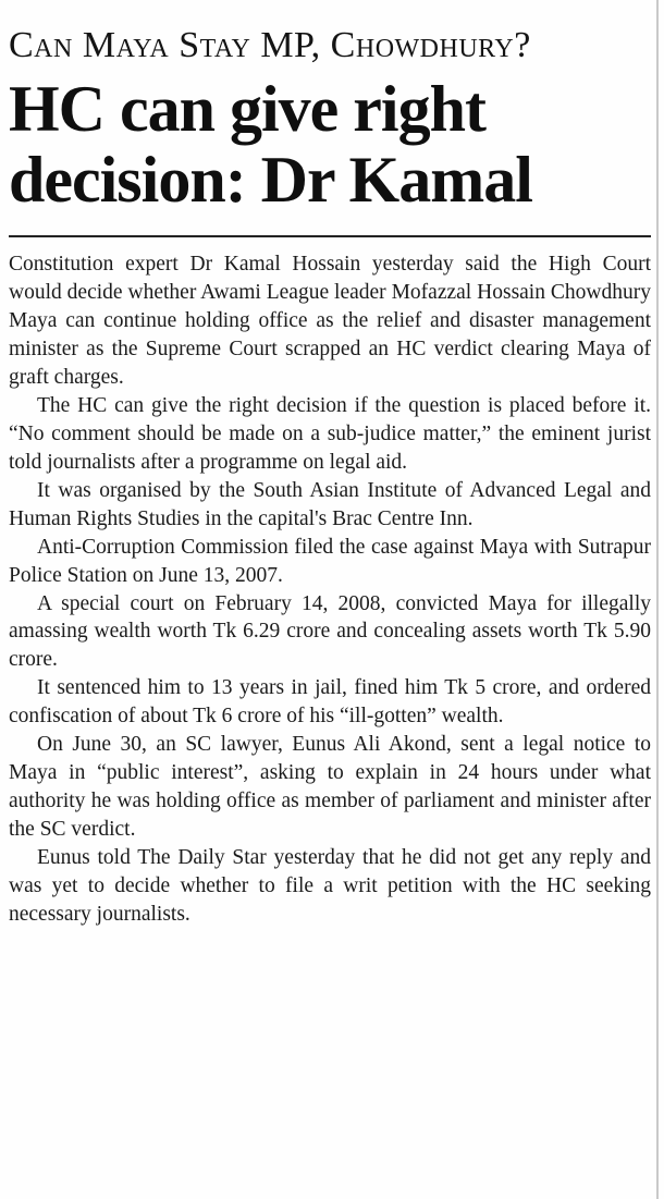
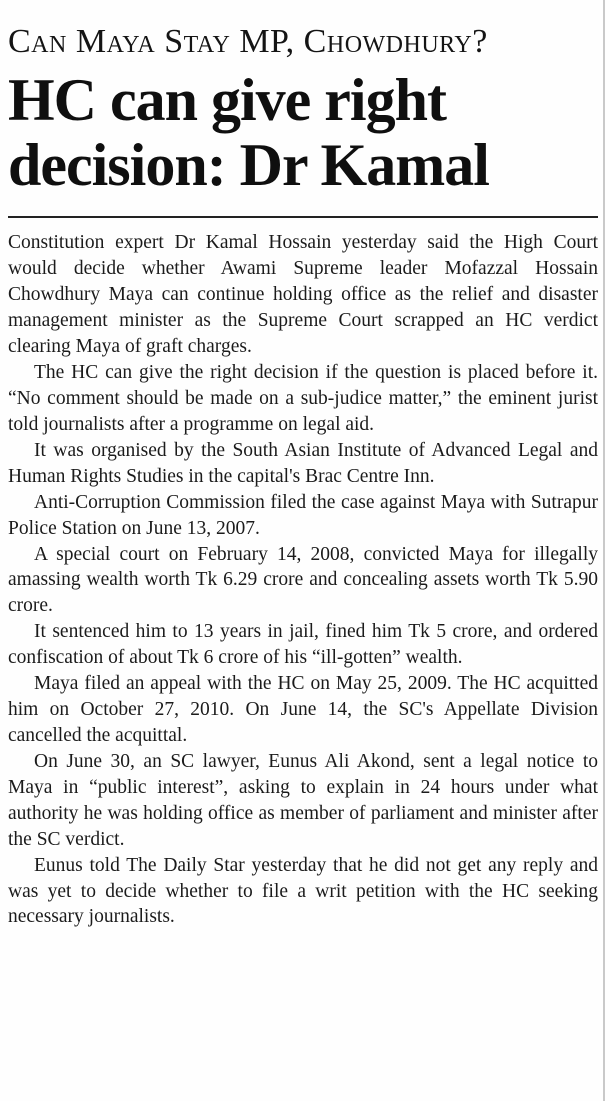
  Can Maya Stay MP, Chowdhury?
  HC can give right decision: Dr Kamal
- Constitution expert Dr Kamal Hossain yesterday said the High Court would decide whether Awami League leader Mofazzal Hossain Chowdhury Maya can continue holding office as the relief and disaster management minister as the Supreme Court scrapped an HC verdict clearing Maya of graft charges.
+ Constitution expert Dr Kamal Hossain yesterday said the High Court would decide whether Awami Supreme leader Mofazzal Hossain Chowdhury Maya can continue holding office as the relief and disaster management minister as the Supreme Court scrapped an HC verdict clearing Maya of graft charges.
  The HC can give the right decision if the question is placed before it. “No comment should be made on a sub-judice matter,” the eminent jurist told journalists after a programme on legal aid.
  It was organised by the South Asian Institute of Advanced Legal and Human Rights Studies in the capital's Brac Centre Inn.
  Anti-Corruption Commission filed the case against Maya with Sutrapur Police Station on June 13, 2007.
  A special court on February 14, 2008, convicted Maya for illegally amassing wealth worth Tk 6.29 crore and concealing assets worth Tk 5.90 crore.
  It sentenced him to 13 years in jail, fined him Tk 5 crore, and ordered confiscation of about Tk 6 crore of his “ill-gotten” wealth.
+ Maya filed an appeal with the HC on May 25, 2009. The HC acquitted him on October 27, 2010. On June 14, the SC's Appellate Division cancelled the acquittal.
  On June 30, an SC lawyer, Eunus Ali Akond, sent a legal notice to Maya in “public interest”, asking to explain in 24 hours under what authority he was holding office as member of parliament and minister after the SC verdict.
  Eunus told The Daily Star yesterday that he did not get any reply and was yet to decide whether to file a writ petition with the HC seeking necessary journalists.
